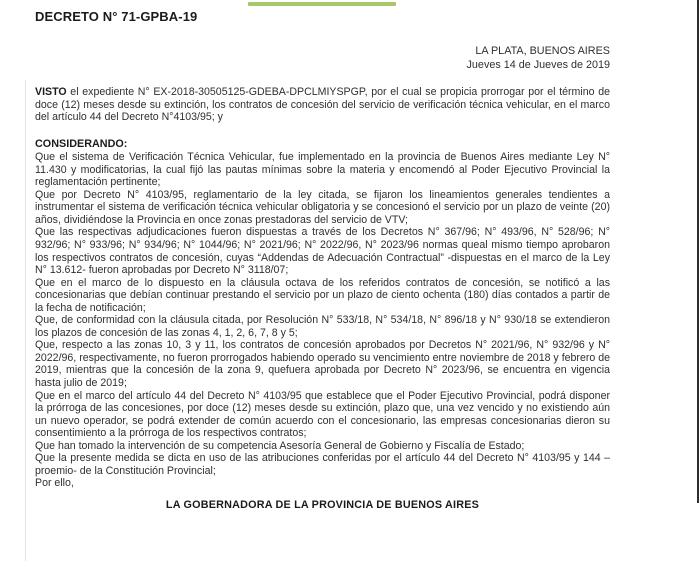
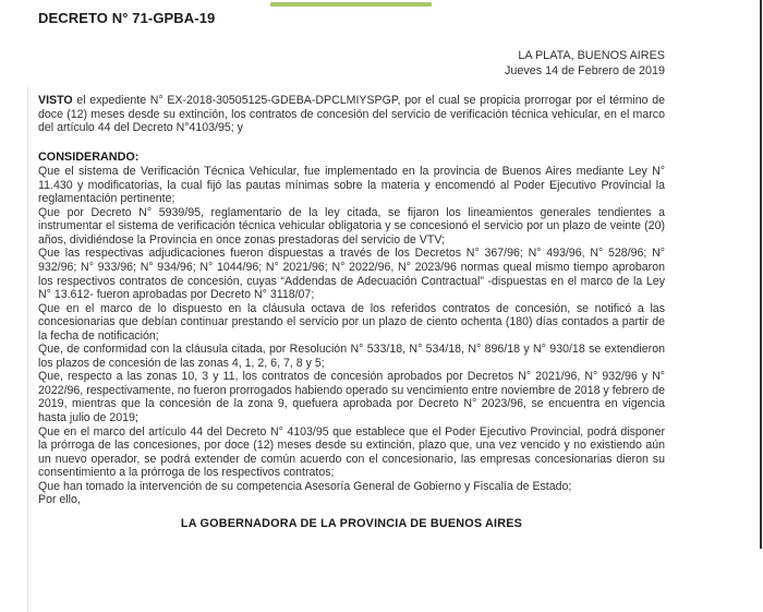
  DECRETO N° 71-GPBA-19
  LA PLATA, BUENOS AIRES
- Jueves 14 de Jueves de 2019
+ Jueves 14 de Febrero de 2019
  VISTO el expediente N° EX-2018-30505125-GDEBA-DPCLMIYSPGP, por el cual se propicia prorrogar por el término de doce (12) meses desde su extinción, los contratos de concesión del servicio de verificación técnica vehicular, en el marco del artículo 44 del Decreto N°4103/95; y
  CONSIDERANDO:
  Que el sistema de Verificación Técnica Vehicular, fue implementado en la provincia de Buenos Aires mediante Ley N° 11.430 y modificatorias, la cual fijó las pautas mínimas sobre la materia y encomendó al Poder Ejecutivo Provincial la reglamentación pertinente;
- Que por Decreto N° 4103/95, reglamentario de la ley citada, se fijaron los lineamientos generales tendientes a instrumentar el sistema de verificación técnica vehicular obligatoria y se concesionó el servicio por un plazo de veinte (20) años, dividiéndose la Provincia en once zonas prestadoras del servicio de VTV;
+ Que por Decreto N° 5939/95, reglamentario de la ley citada, se fijaron los lineamientos generales tendientes a instrumentar el sistema de verificación técnica vehicular obligatoria y se concesionó el servicio por un plazo de veinte (20) años, dividiéndose la Provincia en once zonas prestadoras del servicio de VTV;
  Que las respectivas adjudicaciones fueron dispuestas a través de los Decretos N° 367/96; N° 493/96, N° 528/96; N° 932/96; N° 933/96; N° 934/96; N° 1044/96; N° 2021/96; N° 2022/96, N° 2023/96 normas queal mismo tiempo aprobaron los respectivos contratos de concesión, cuyas “Addendas de Adecuación Contractual” -dispuestas en el marco de la Ley N° 13.612- fueron aprobadas por Decreto N° 3118/07;
  Que en el marco de lo dispuesto en la cláusula octava de los referidos contratos de concesión, se notificó a las concesionarias que debían continuar prestando el servicio por un plazo de ciento ochenta (180) días contados a partir de la fecha de notificación;
  Que, de conformidad con la cláusula citada, por Resolución N° 533/18, N° 534/18, N° 896/18 y N° 930/18 se extendieron los plazos de concesión de las zonas 4, 1, 2, 6, 7, 8 y 5;
  Que, respecto a las zonas 10, 3 y 11, los contratos de concesión aprobados por Decretos N° 2021/96, N° 932/96 y N° 2022/96, respectivamente, no fueron prorrogados habiendo operado su vencimiento entre noviembre de 2018 y febrero de 2019, mientras que la concesión de la zona 9, quefuera aprobada por Decreto N° 2023/96, se encuentra en vigencia hasta julio de 2019;
  Que en el marco del artículo 44 del Decreto N° 4103/95 que establece que el Poder Ejecutivo Provincial, podrá disponer la prórroga de las concesiones, por doce (12) meses desde su extinción, plazo que, una vez vencido y no existiendo aún un nuevo operador, se podrá extender de común acuerdo con el concesionario, las empresas concesionarias dieron su consentimiento a la prórroga de los respectivos contratos;
  Que han tomado la intervención de su competencia Asesoría General de Gobierno y Fiscalía de Estado;
- Que la presente medida se dicta en uso de las atribuciones conferidas por el artículo 44 del Decreto N° 4103/95 y 144 – proemio- de la Constitución Provincial;
  Por ello,
  LA GOBERNADORA DE LA PROVINCIA DE BUENOS AIRES
